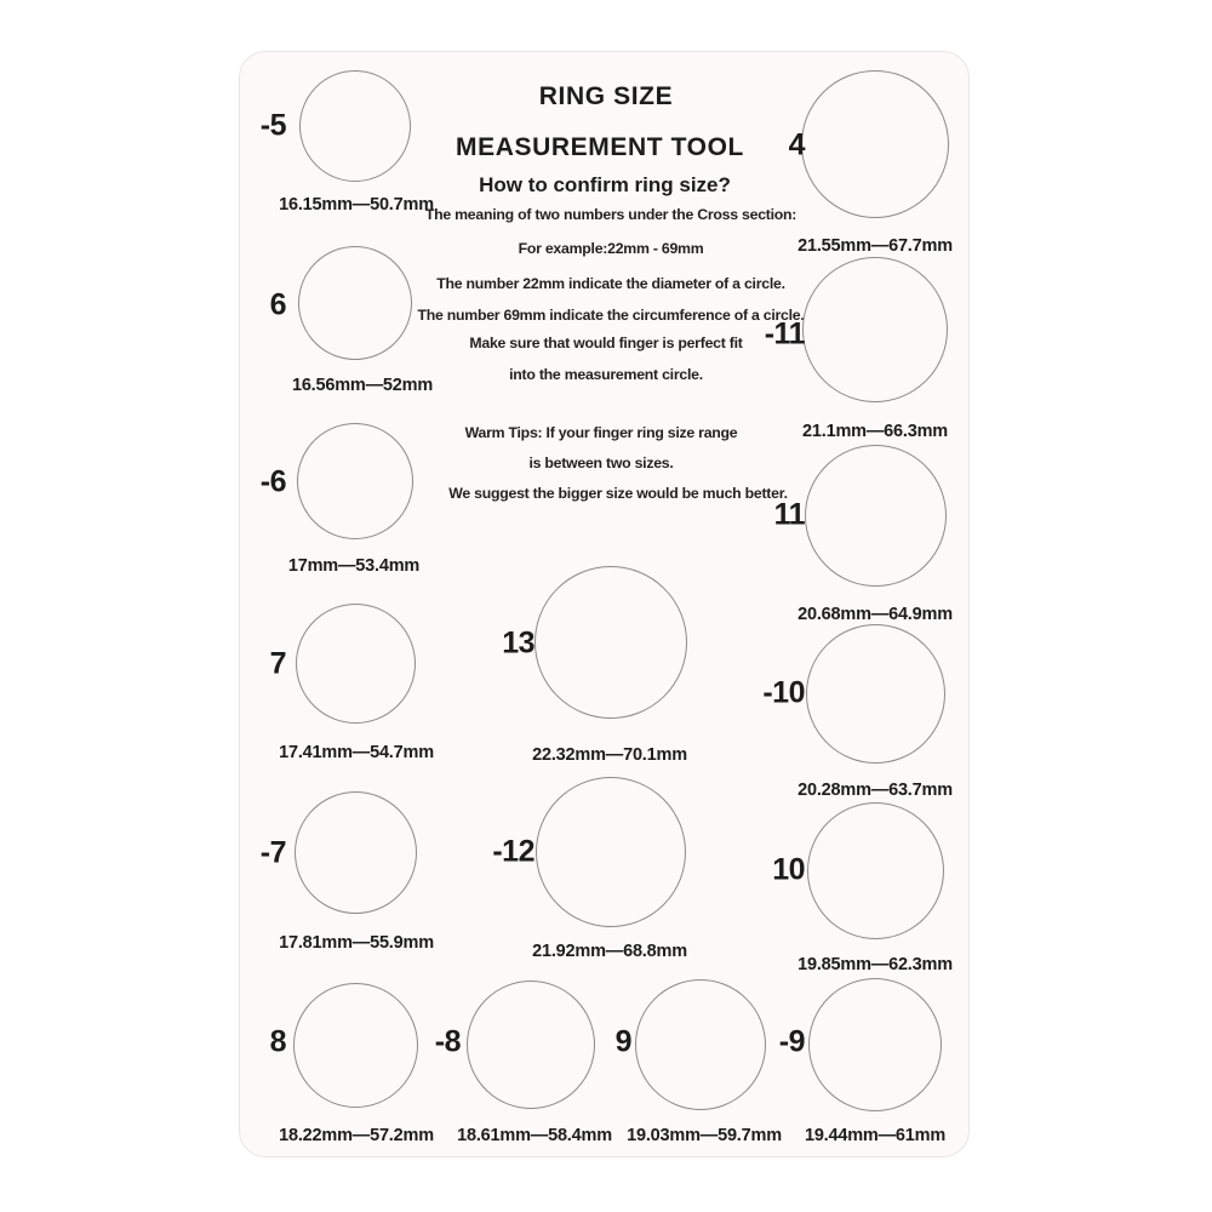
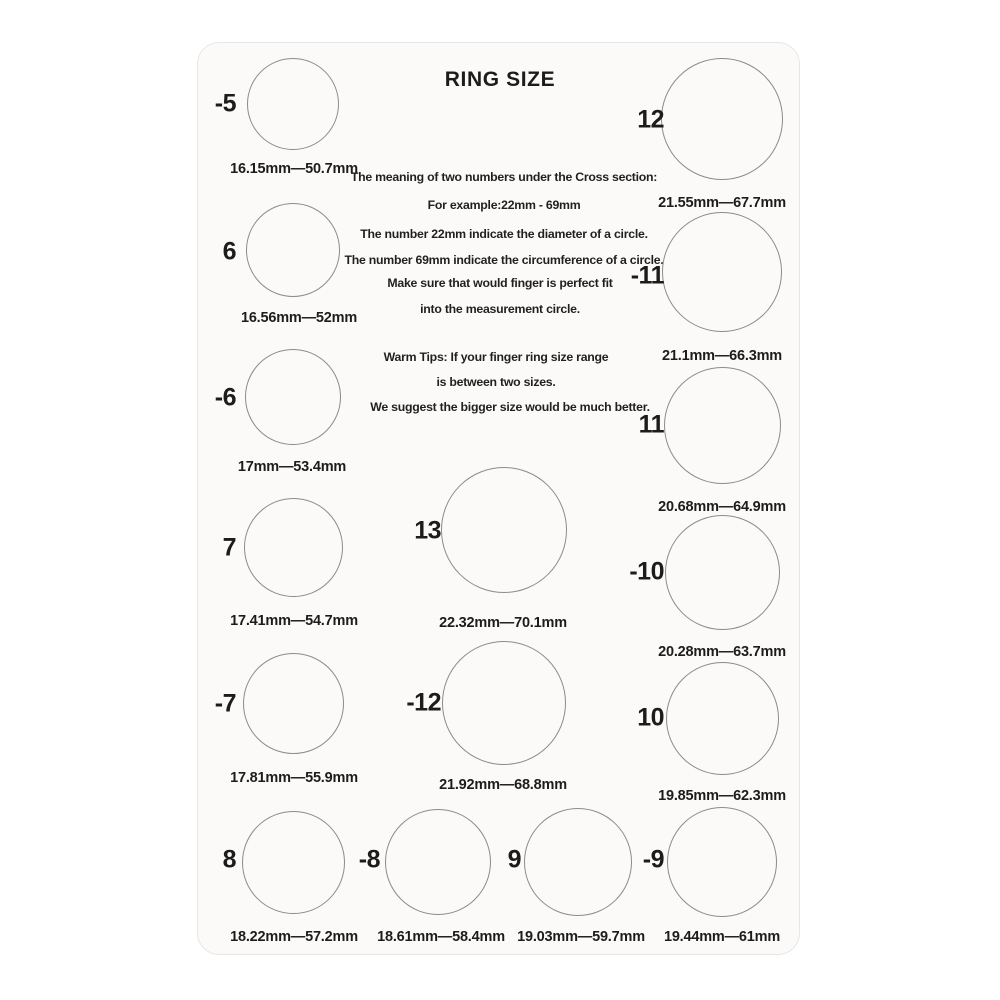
  RING SIZE
- MEASUREMENT TOOL
- How to confirm ring size?
  The meaning of two numbers under the Cross section:
  For example:22mm - 69mm
  The number 22mm indicate the diameter of a circle.
  The number 69mm indicate the circumference of a circle.
  Make sure that would finger is perfect fit
  into the measurement circle.
  Warm Tips: If your finger ring size range
  is between two sizes.
  We suggest the bigger size would be much better.
  -5
  16.15mm—50.7mm
  6
  16.56mm—52mm
  -6
  17mm—53.4mm
  7
  17.41mm—54.7mm
  -7
  17.81mm—55.9mm
  8
  18.22mm—57.2mm
  -8
  18.61mm—58.4mm
  9
  19.03mm—59.7mm
  -9
  19.44mm—61mm
  10
  19.85mm—62.3mm
  -10
  20.28mm—63.7mm
  11
  20.68mm—64.9mm
  -11
  21.1mm—66.3mm
- 4
+ 12
  21.55mm—67.7mm
  13
  22.32mm—70.1mm
  -12
  21.92mm—68.8mm
